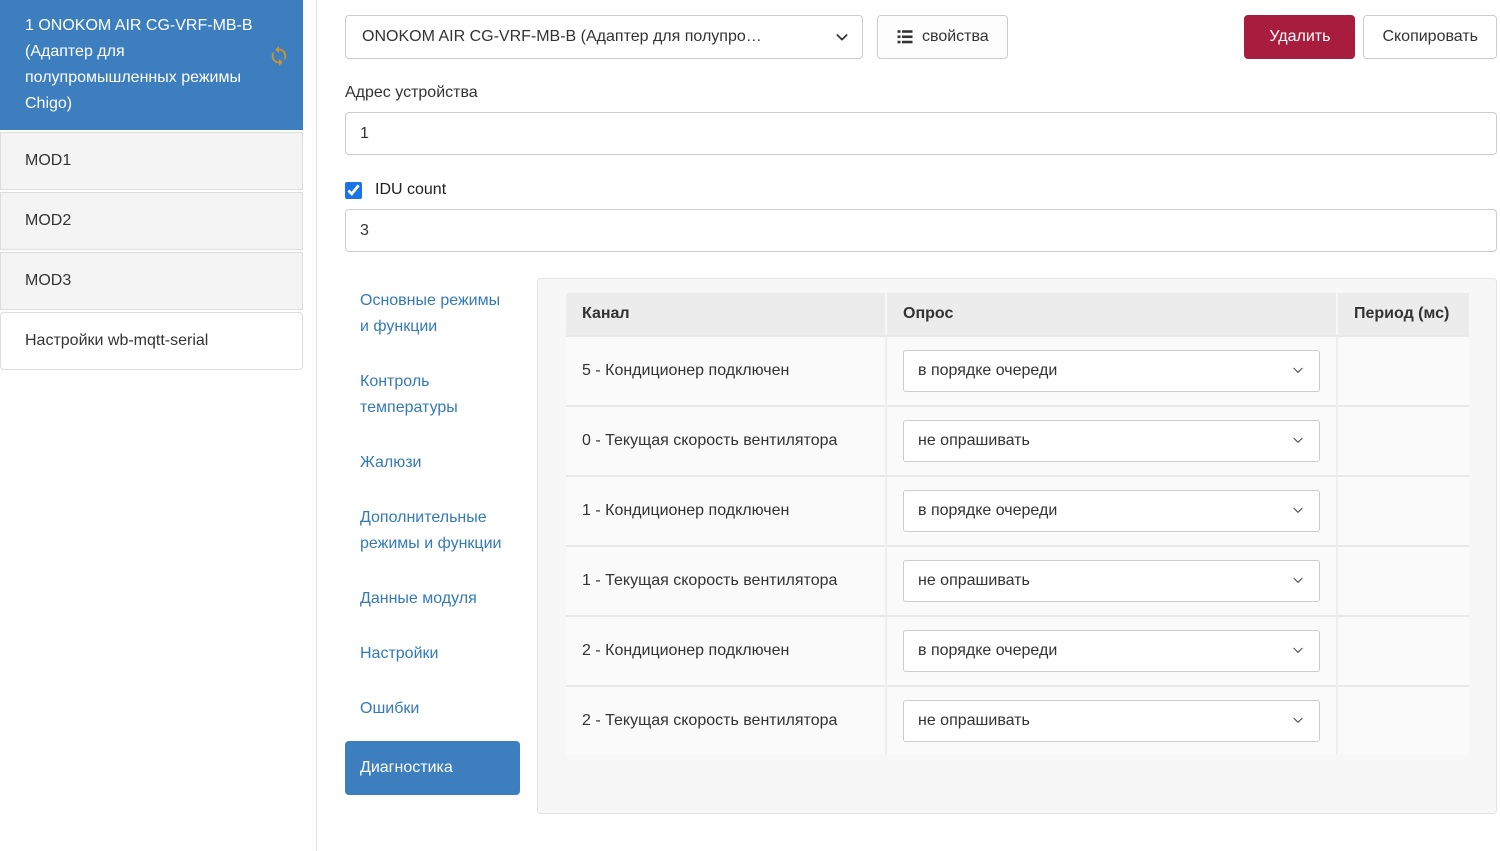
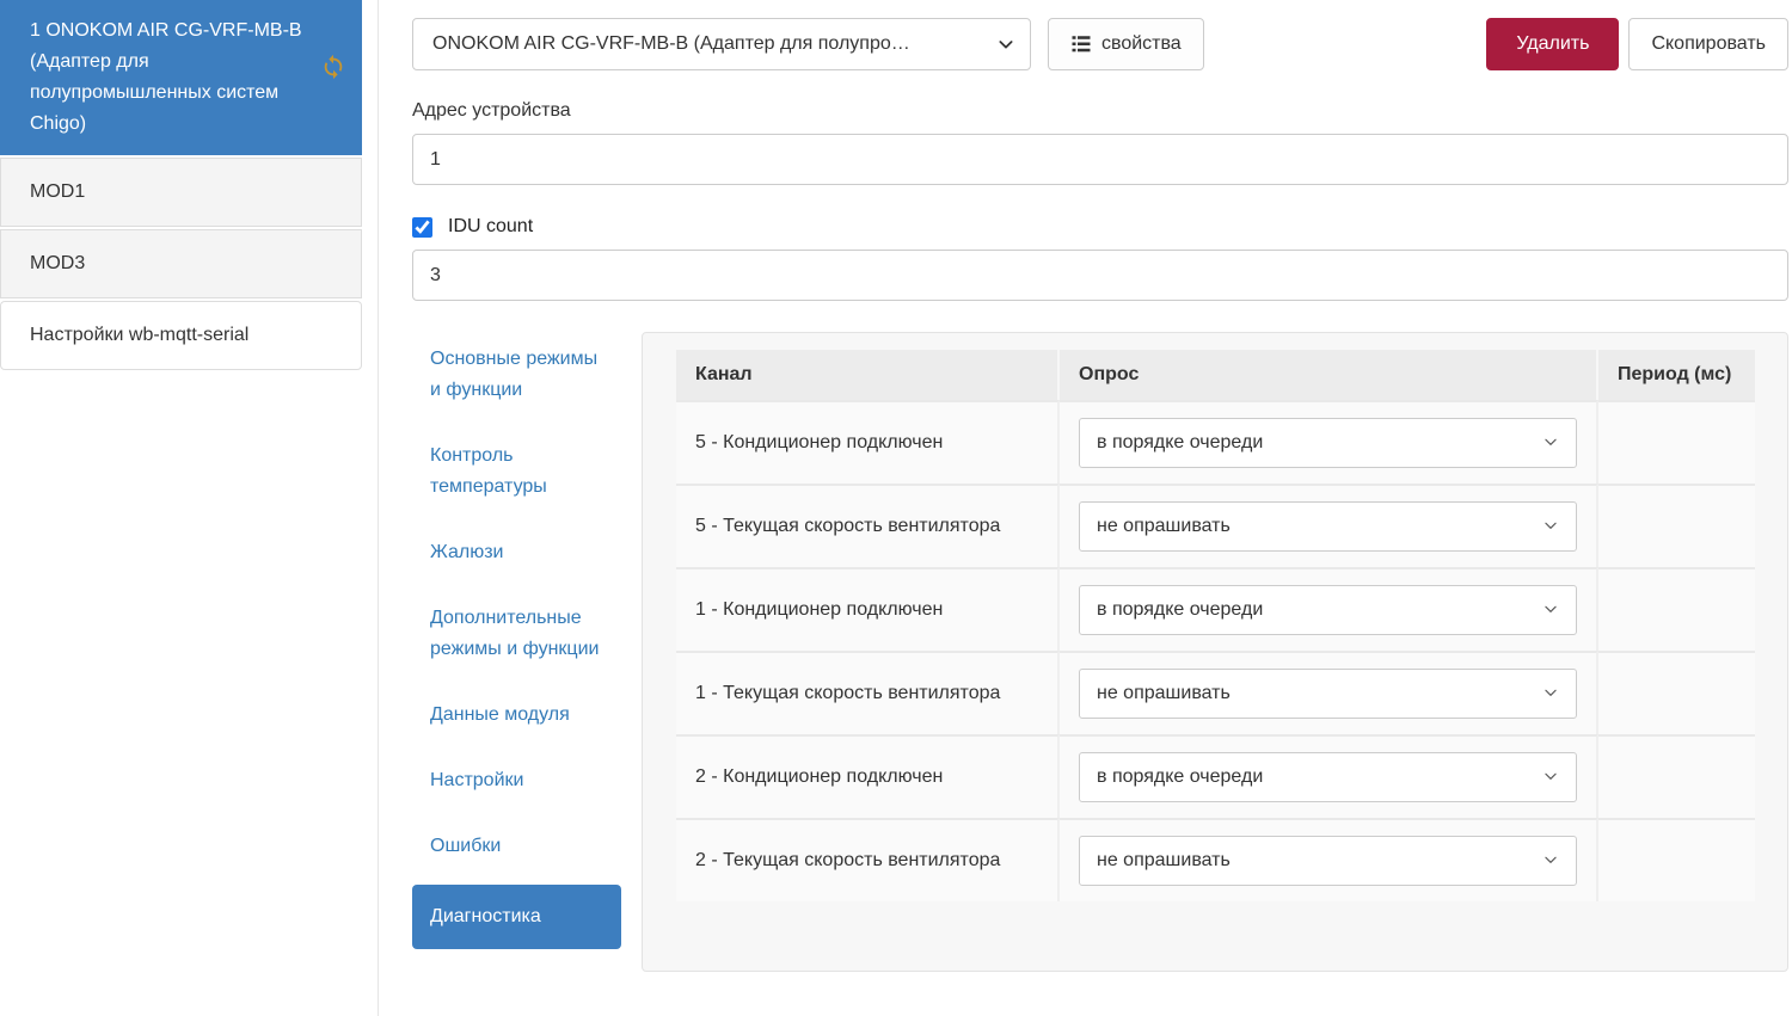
- 1 ONOKOM AIR CG-VRF-MB-B (Адаптер для полупромышленных режимы Chigo)
+ 1 ONOKOM AIR CG-VRF-MB-B (Адаптер для полупромышленных систем Chigo)
  MOD1
- MOD2
  MOD3
  Настройки wb-mqtt-serial
  ONOKOM AIR CG-VRF-MB-B (Адаптер для полупро…
  свойства
  Удалить
  Скопировать
  Адрес устройства
  1
  IDU count
  3
  Основные режимы и функции
  Контроль температуры
  Жалюзи
  Дополнительные режимы и функции
  Данные модуля
  Настройки
  Ошибки
  Диагностика
  Канал	Опрос	Период (мс)
  5 - Кондиционер подключен	в порядке очереди
- 0 - Текущая скорость вентилятора	не опрашивать
+ 5 - Текущая скорость вентилятора	не опрашивать
  1 - Кондиционер подключен	в порядке очереди
  1 - Текущая скорость вентилятора	не опрашивать
  2 - Кондиционер подключен	в порядке очереди
  2 - Текущая скорость вентилятора	не опрашивать
